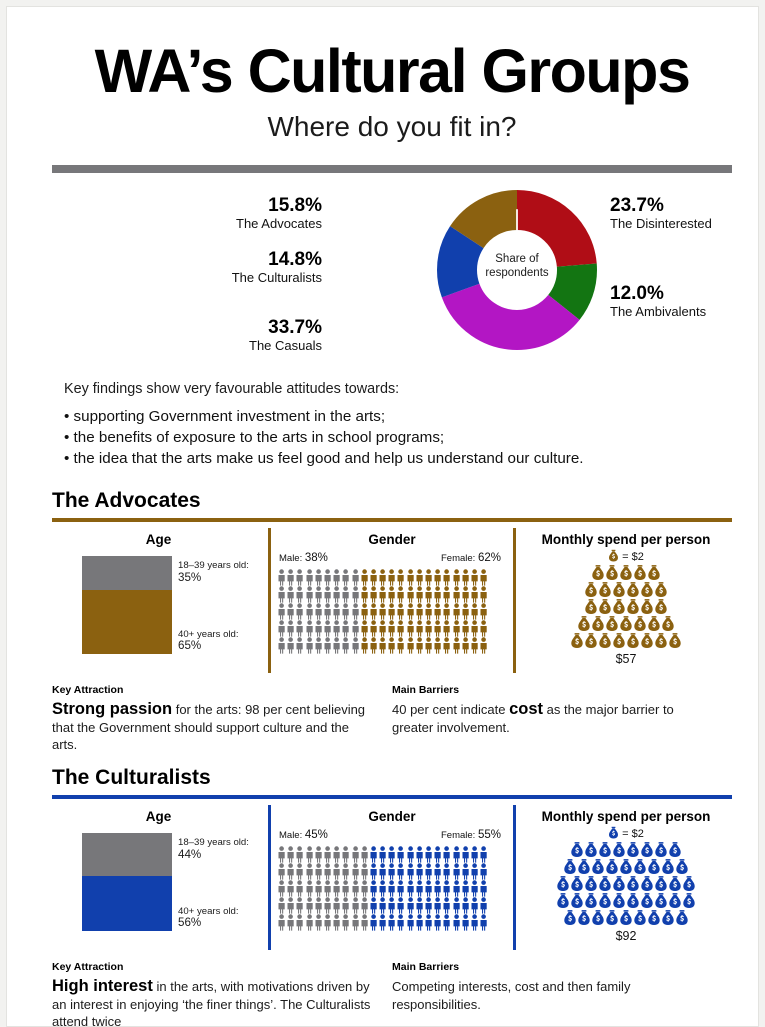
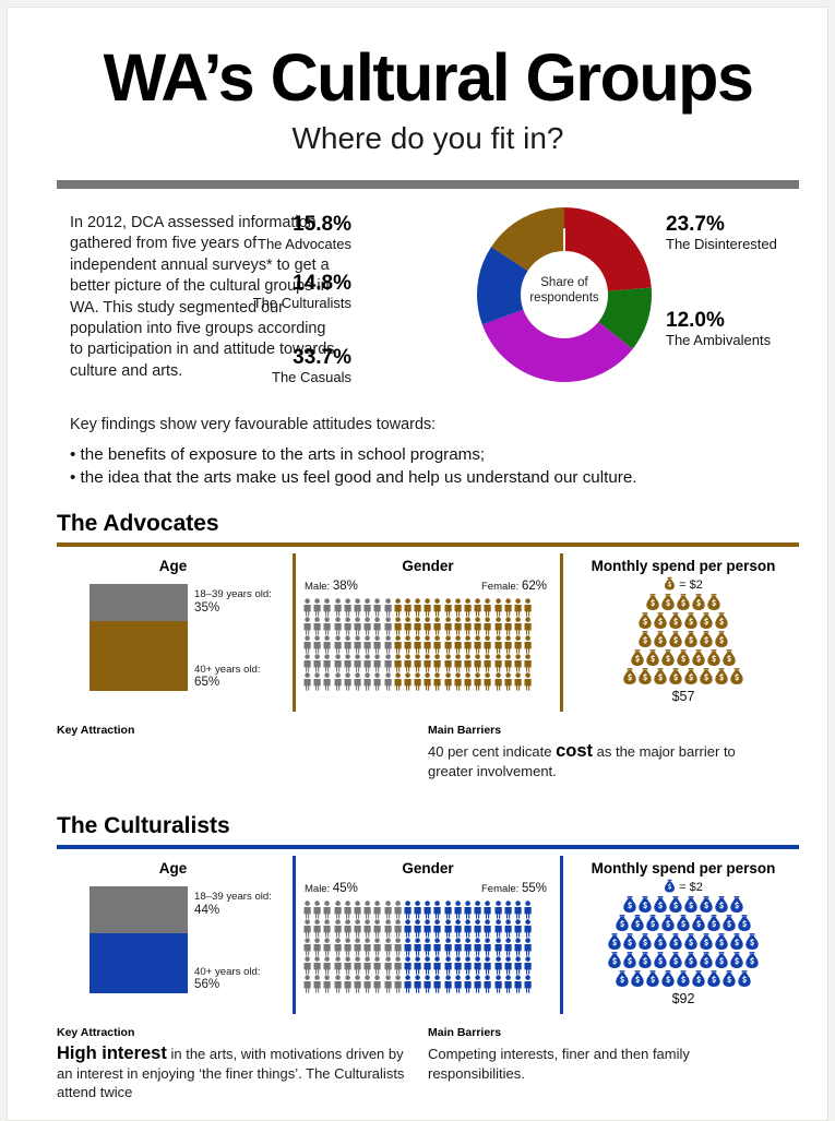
  WA’s Cultural Groups
  Where do you fit in?
+ In 2012, DCA assessed information gathered from five years of independent annual surveys* to get a better picture of the cultural groups in WA. This study segmented our population into five groups according to participation in and attitude towards culture and arts.
  15.8%
  The Advocates
  14.8%
  The Culturalists
  33.7%
  The Casuals
  Share of
  respondents
  23.7%
  The Disinterested
  12.0%
  The Ambivalents
  Key findings show very favourable attitudes towards:
- • supporting Government investment in the arts;
  • the benefits of exposure to the arts in school programs;
  • the idea that the arts make us feel good and help us understand our culture.
  The Advocates
  Age
  18–39 years old:
  35%
  40+ years old:
  65%
  Gender
  Male: 38%
  Female: 62%
  Monthly spend per person
  = $2
  $57
  Key Attraction
- Strong passion for the arts: 98 per cent believing that the Government should support culture and the arts.
  Main Barriers
  40 per cent indicate cost as the major barrier to greater involvement.
  The Culturalists
  Age
  18–39 years old:
  44%
  40+ years old:
  56%
  Gender
  Male: 45%
  Female: 55%
  Monthly spend per person
  = $2
  $92
  Key Attraction
  High interest in the arts, with motivations driven by an interest in enjoying ‘the finer things’. The Culturalists attend twice
  Main Barriers
- Competing interests, cost and then family responsibilities.
+ Competing interests, finer and then family responsibilities.
